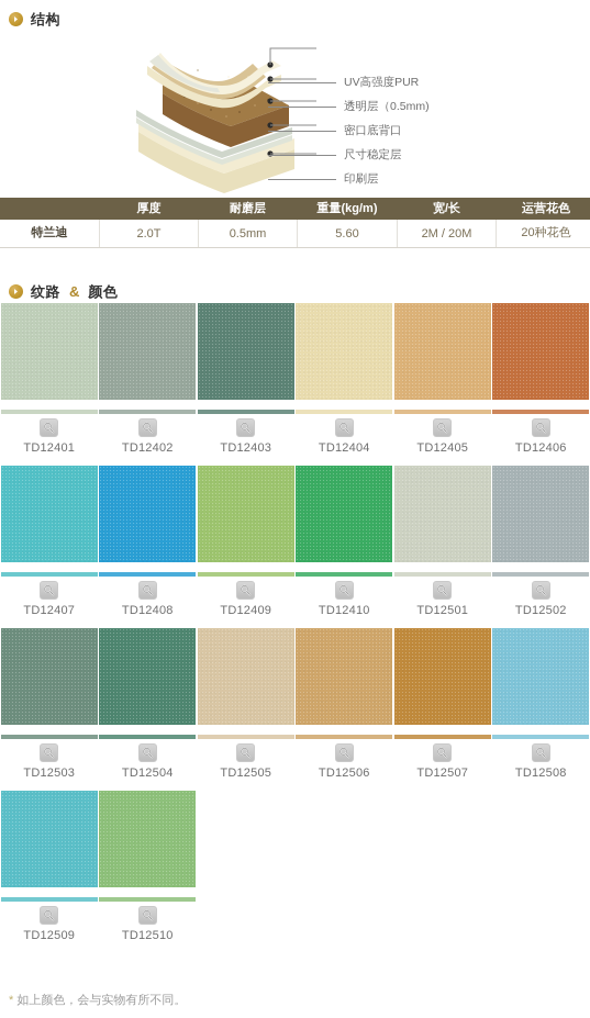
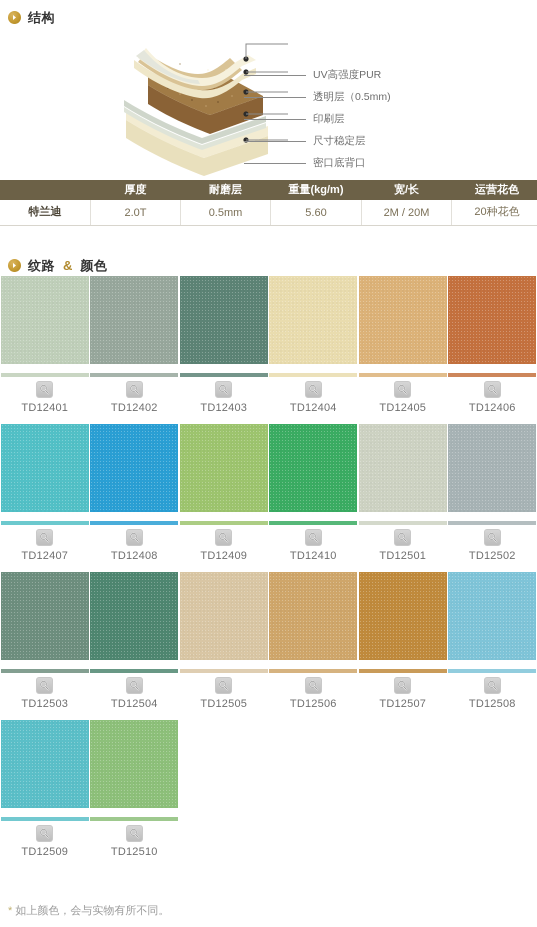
  结构
  UV高强度PUR
  透明层（0.5mm)
- 密口底背口
+ 印刷层
  尺寸稳定层
- 印刷层
+ 密口底背口
  	厚度	耐磨层	重量(kg/m)	宽/长	运营花色
  特兰迪	2.0T	0.5mm	5.60	2M / 20M	20种花色
  纹路
  &
  颜色
  TD12401
  TD12402
  TD12403
  TD12404
  TD12405
  TD12406
  TD12407
  TD12408
  TD12409
  TD12410
  TD12501
  TD12502
  TD12503
  TD12504
  TD12505
  TD12506
  TD12507
  TD12508
  TD12509
  TD12510
  * 如上颜色，会与实物有所不同。
